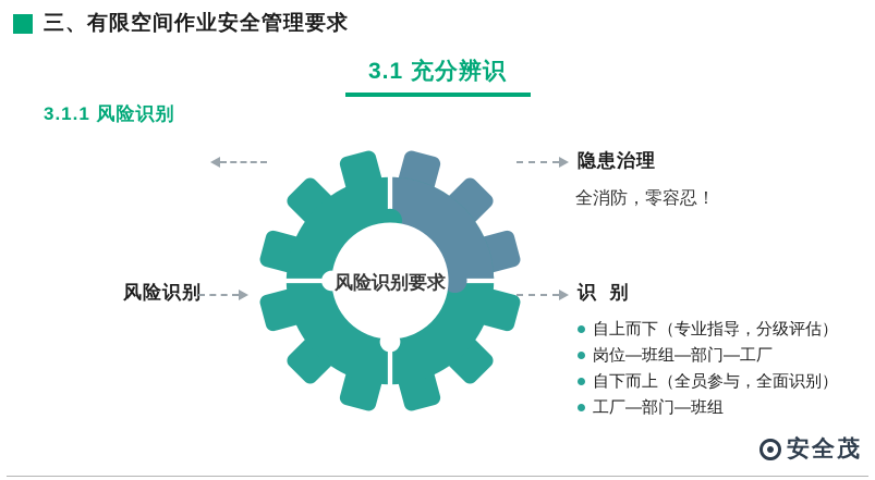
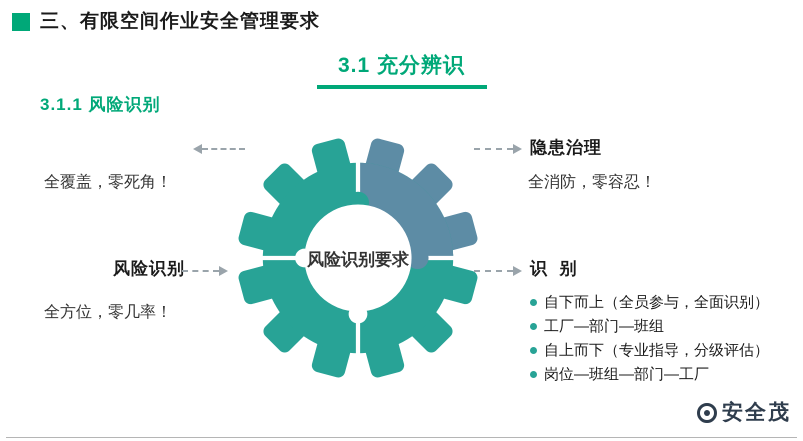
  三、有限空间作业安全管理要求
  3.1 充分辨识
  3.1.1 风险识别
  风险识别要求
+ 全覆盖，零死角！
  隐患治理
  全消防，零容忍！
  风险识别
+ 全方位，零几率！
  识 别
- 自上而下（专业指导，分级评估）
+ 自下而上（全员参与，全面识别）
- 岗位—班组—部门—工厂
+ 工厂—部门—班组
- 自下而上（全员参与，全面识别）
+ 自上而下（专业指导，分级评估）
- 工厂—部门—班组
+ 岗位—班组—部门—工厂
  安全茂
